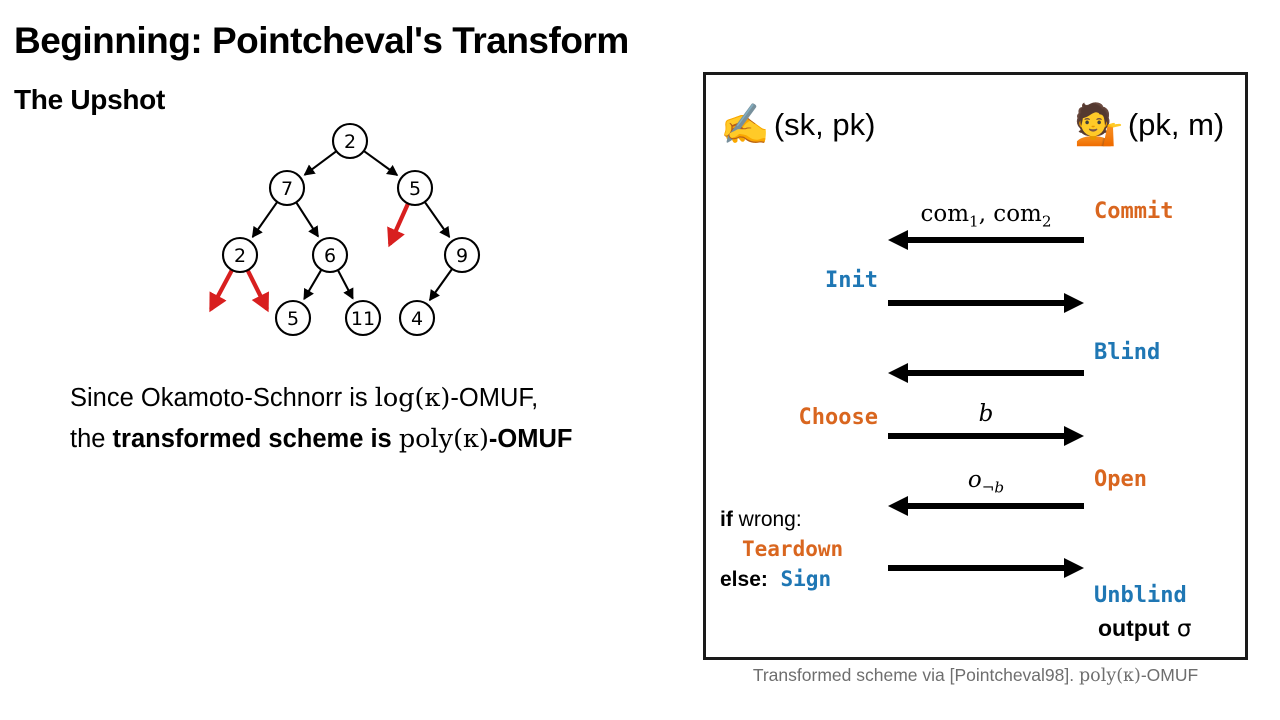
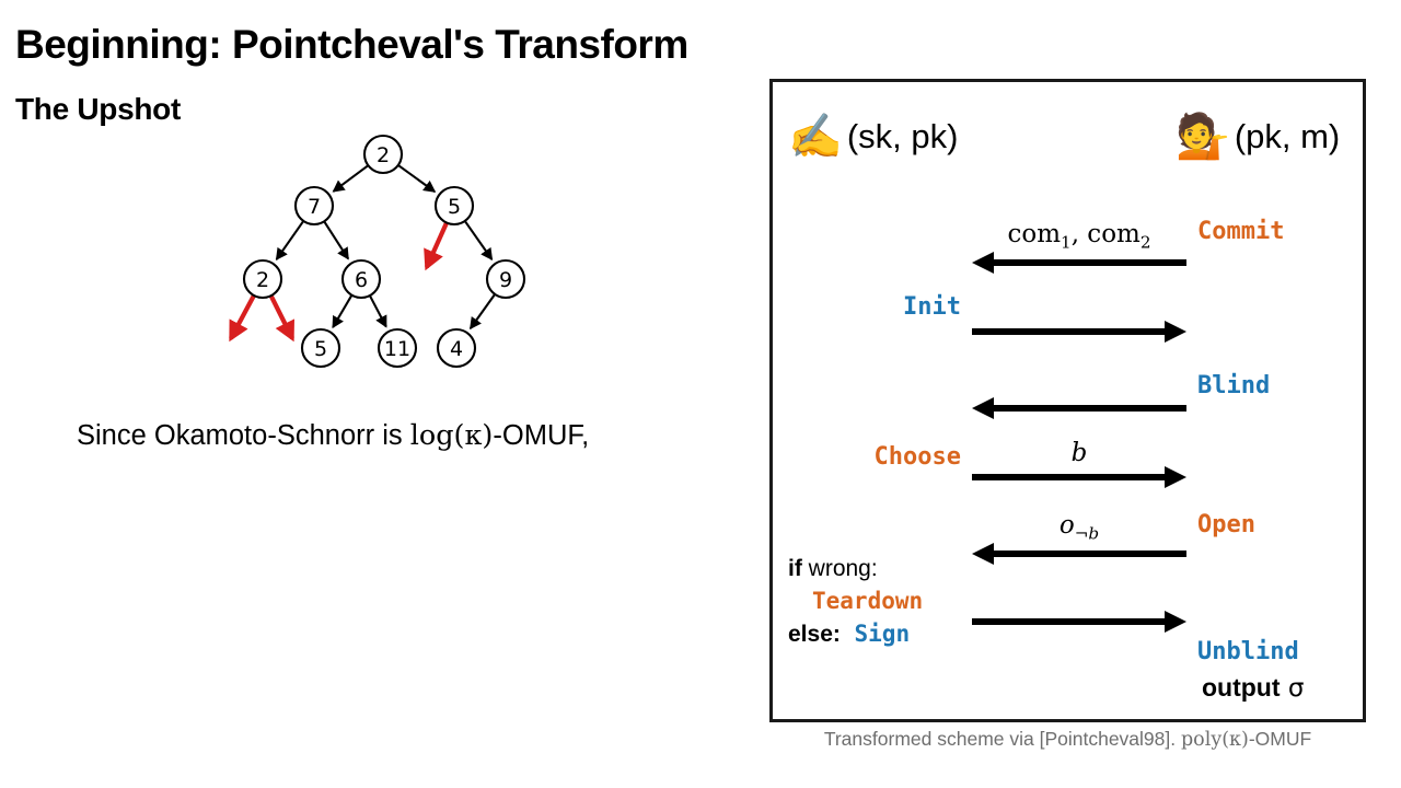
  Beginning: Pointcheval's Transform
  The Upshot
  2
  7
  5
  2
  6
  9
  5
  11
  4
  Since Okamoto-Schnorr is log(κ)-OMUF,
- the transformed scheme is poly(κ)-OMUF
  ✍️
  (sk, pk)
  💁
  (pk, m)
  Commit
  Init
  Blind
  Choose
  Open
  Unblind
  com1, com2
  b
  o¬b
  if wrong:
  Teardown
  else: Sign
  output σ
  Transformed scheme via [Pointcheval98]. poly(κ)-OMUF
